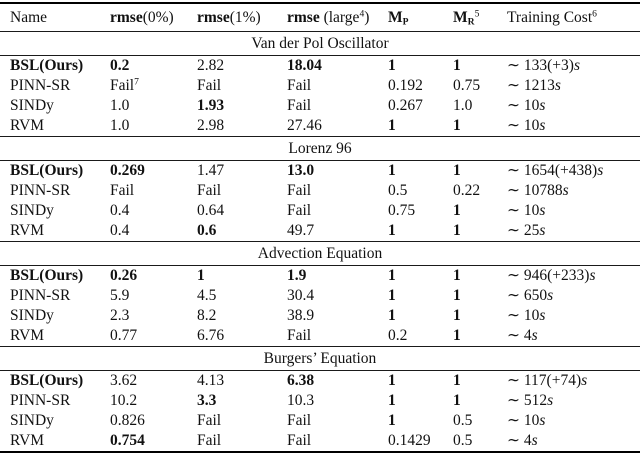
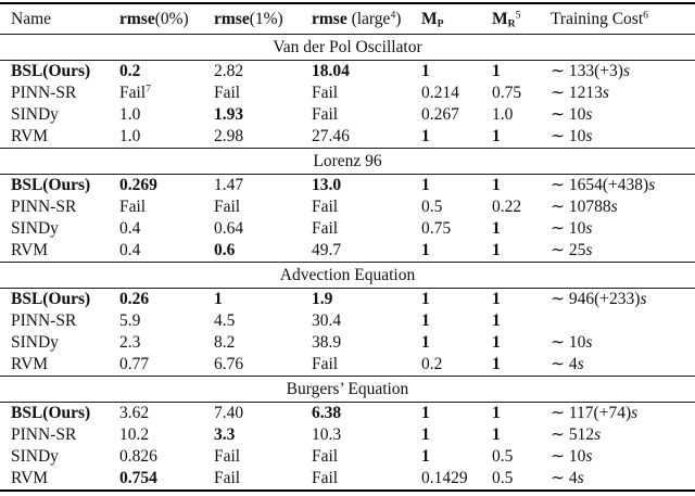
  Name
  rmse(0%)
  rmse(1%)
  rmse (large4)
  MP
  MR5
  Training Cost6
  Van der Pol Oscillator
  BSL(Ours)
  0.2
  2.82
  18.04
  1
  1
  ∼ 133(+3)s
  PINN-SR
  Fail7
  Fail
  Fail
- 0.192
+ 0.214
  0.75
  ∼ 1213s
  SINDy
  1.0
  1.93
  Fail
  0.267
  1.0
  ∼ 10s
  RVM
  1.0
  2.98
  27.46
  1
  1
  ∼ 10s
  Lorenz 96
  BSL(Ours)
  0.269
  1.47
  13.0
  1
  1
  ∼ 1654(+438)s
  PINN-SR
  Fail
  Fail
  Fail
  0.5
  0.22
  ∼ 10788s
  SINDy
  0.4
  0.64
  Fail
  0.75
  1
  ∼ 10s
  RVM
  0.4
  0.6
  49.7
  1
  1
  ∼ 25s
  Advection Equation
  BSL(Ours)
  0.26
  1
  1.9
  1
  1
  ∼ 946(+233)s
  PINN-SR
  5.9
  4.5
  30.4
  1
  1
- ∼ 650s
  SINDy
  2.3
  8.2
  38.9
  1
  1
  ∼ 10s
  RVM
  0.77
  6.76
  Fail
  0.2
  1
  ∼ 4s
  Burgers’ Equation
  BSL(Ours)
  3.62
- 4.13
+ 7.40
  6.38
  1
  1
  ∼ 117(+74)s
  PINN-SR
  10.2
  3.3
  10.3
  1
  1
  ∼ 512s
  SINDy
  0.826
  Fail
  Fail
  1
  0.5
  ∼ 10s
  RVM
  0.754
  Fail
  Fail
  0.1429
  0.5
  ∼ 4s
